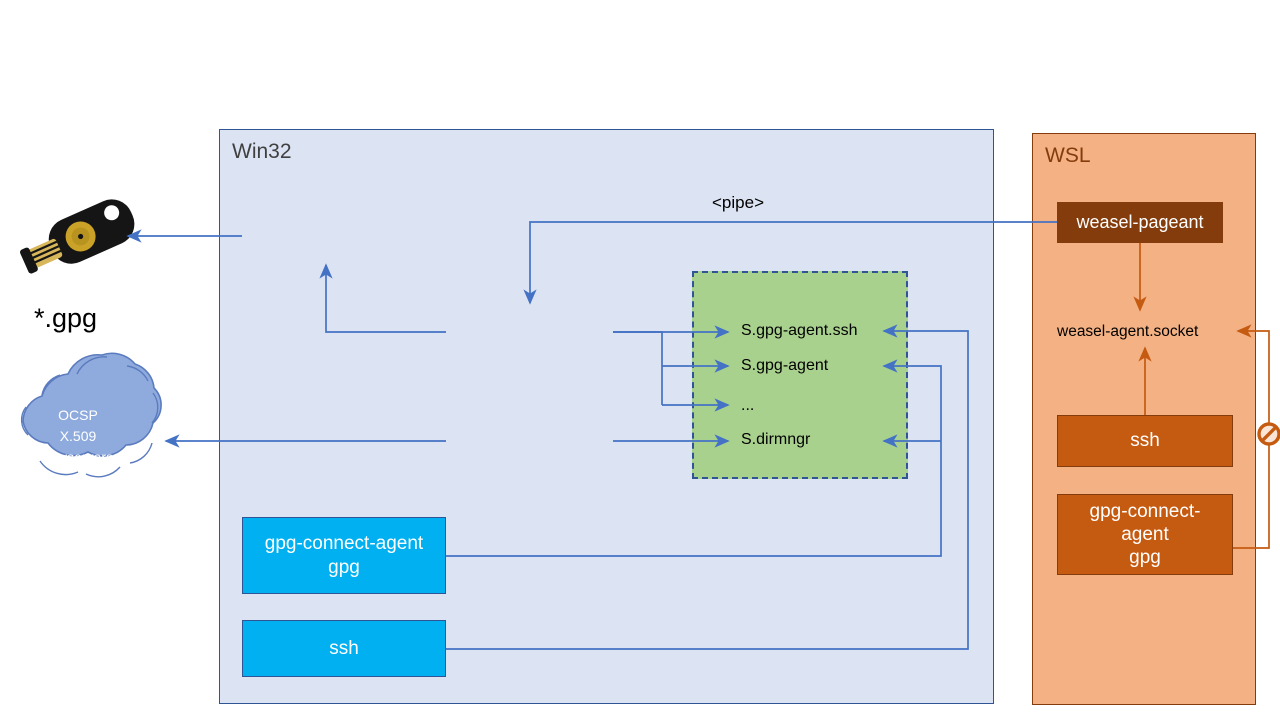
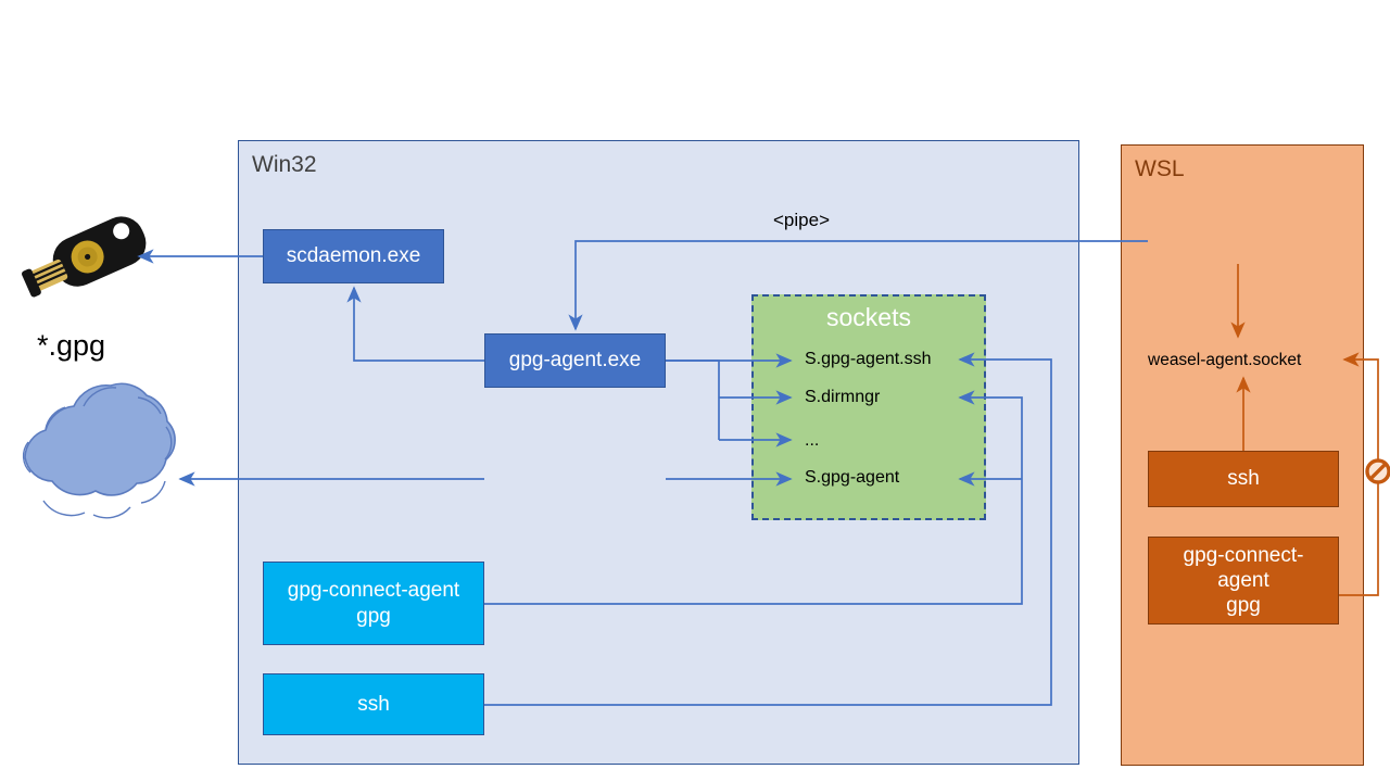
  Win32
  WSL
+ scdaemon.exe
+ gpg-agent.exe
  gpg-connect-agent
  gpg
  ssh
- weasel-pageant
  ssh
  gpg-connect-
  agent
  gpg
+ sockets
  S.gpg-agent.ssh
- S.gpg-agent
+ S.dirmngr
  ...
- S.dirmngr
+ S.gpg-agent
  <pipe>
  *.gpg
  weasel-agent.socket
- OCSP
- X.509
- Keyservers
